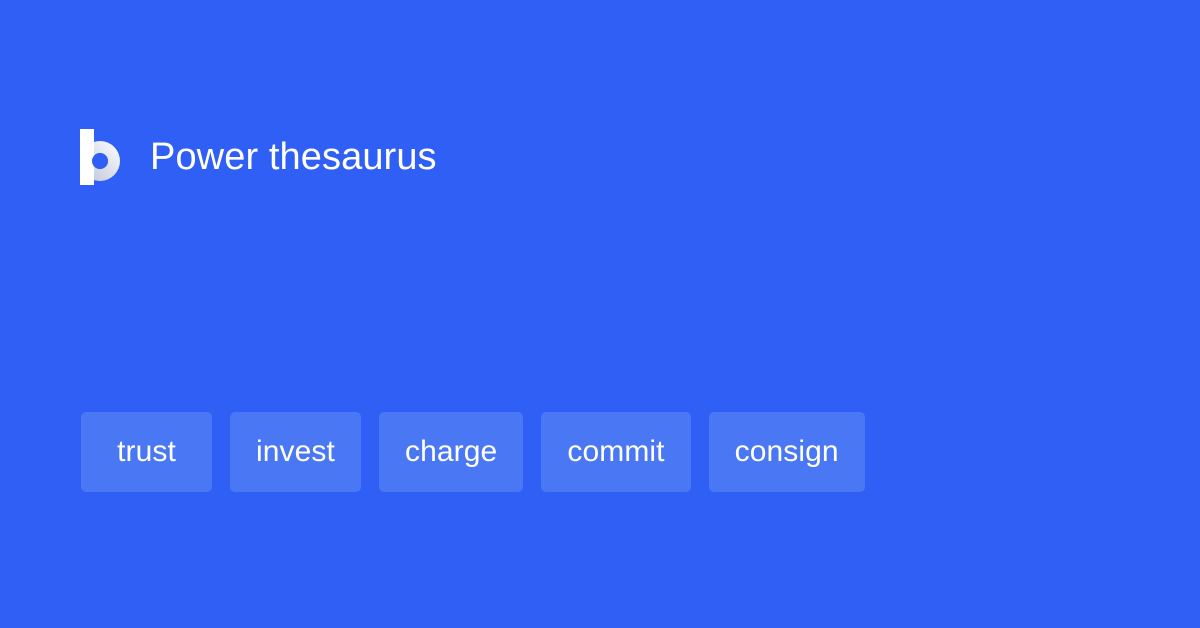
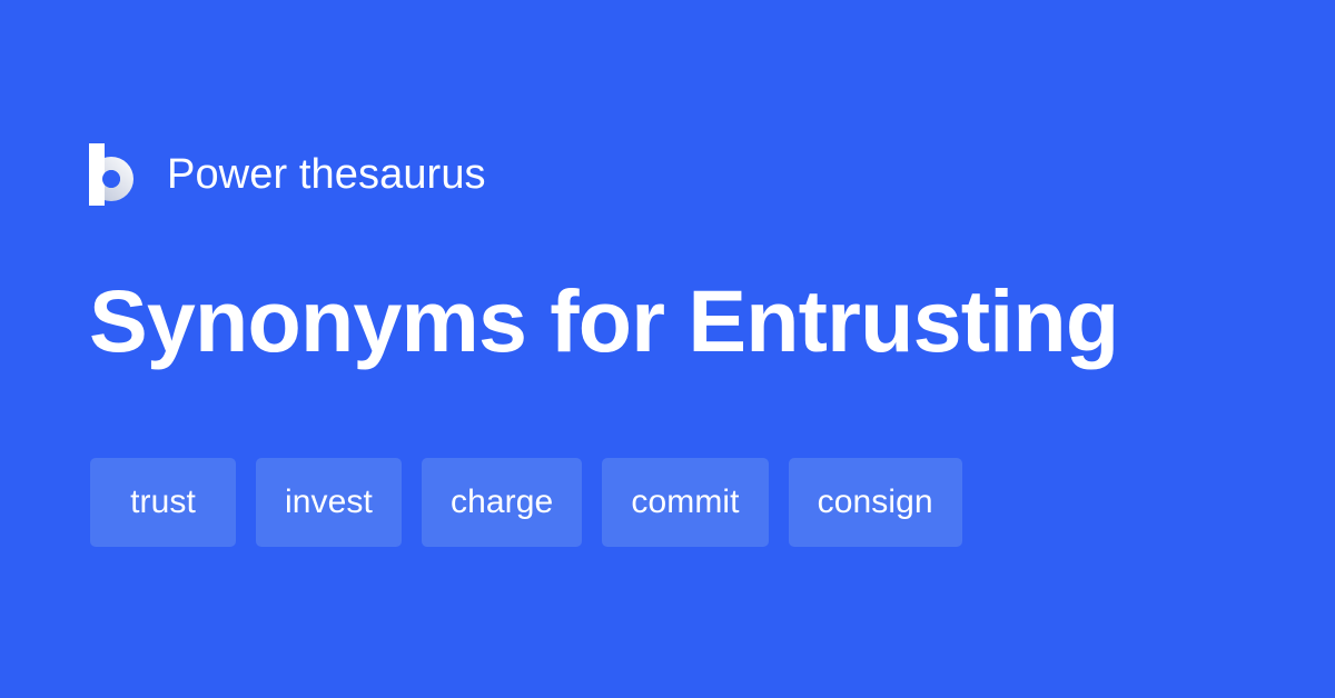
  Power thesaurus
+ Synonyms for Entrusting
  trust
  invest
  charge
  commit
  consign
